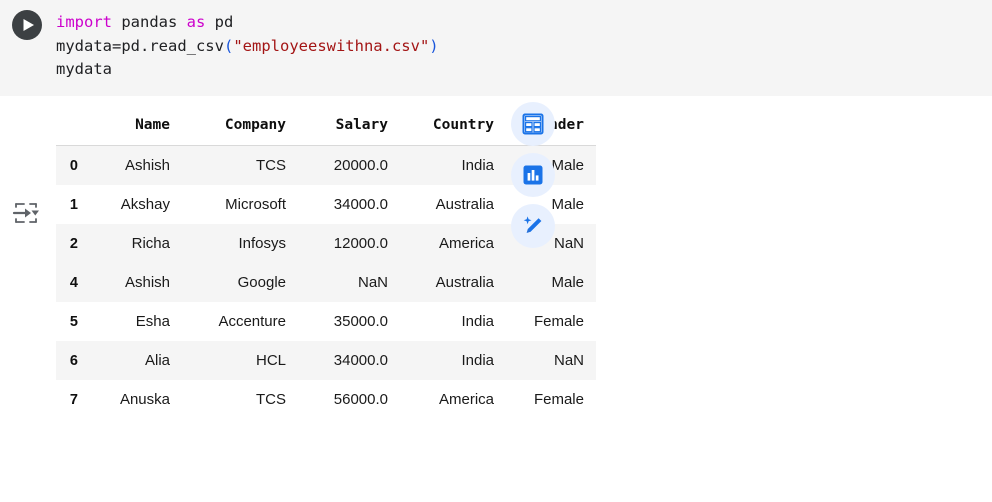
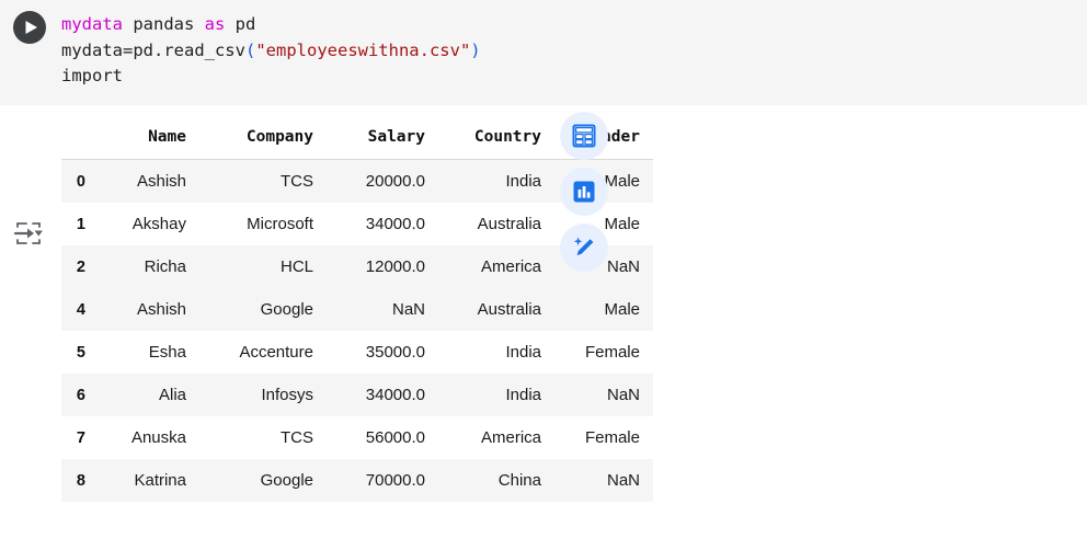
- import pandas as pd
+ mydata pandas as pd
  mydata=pd.read_csv("employeeswithna.csv")
- mydata
+ import
  	Name	Company	Salary	Country	der
  0	Ashish	TCS	20000.0	India	Male
  1	Akshay	Microsoft	34000.0	Australia	Male
- 2	Richa	Infosys	12000.0	America	NaN
+ 2	Richa	HCL	12000.0	America	NaN
  4	Ashish	Google	NaN	Australia	Male
  5	Esha	Accenture	35000.0	India	Female
- 6	Alia	HCL	34000.0	India	NaN
+ 6	Alia	Infosys	34000.0	India	NaN
  7	Anuska	TCS	56000.0	America	Female
+ 8	Katrina	Google	70000.0	China	NaN
